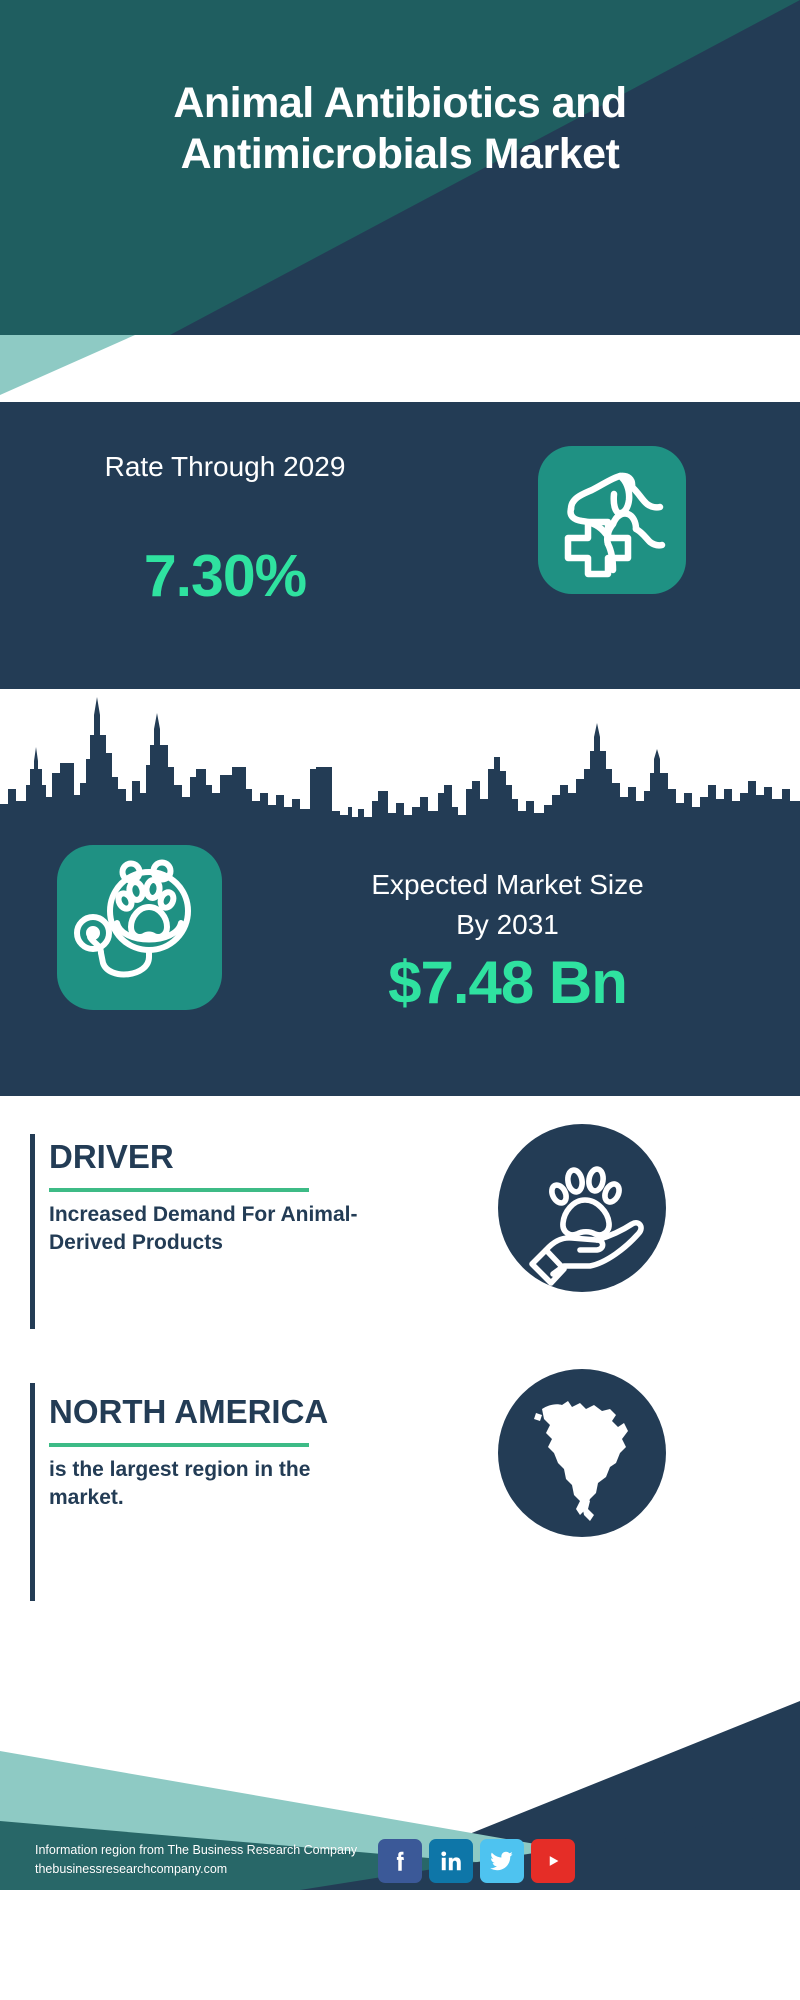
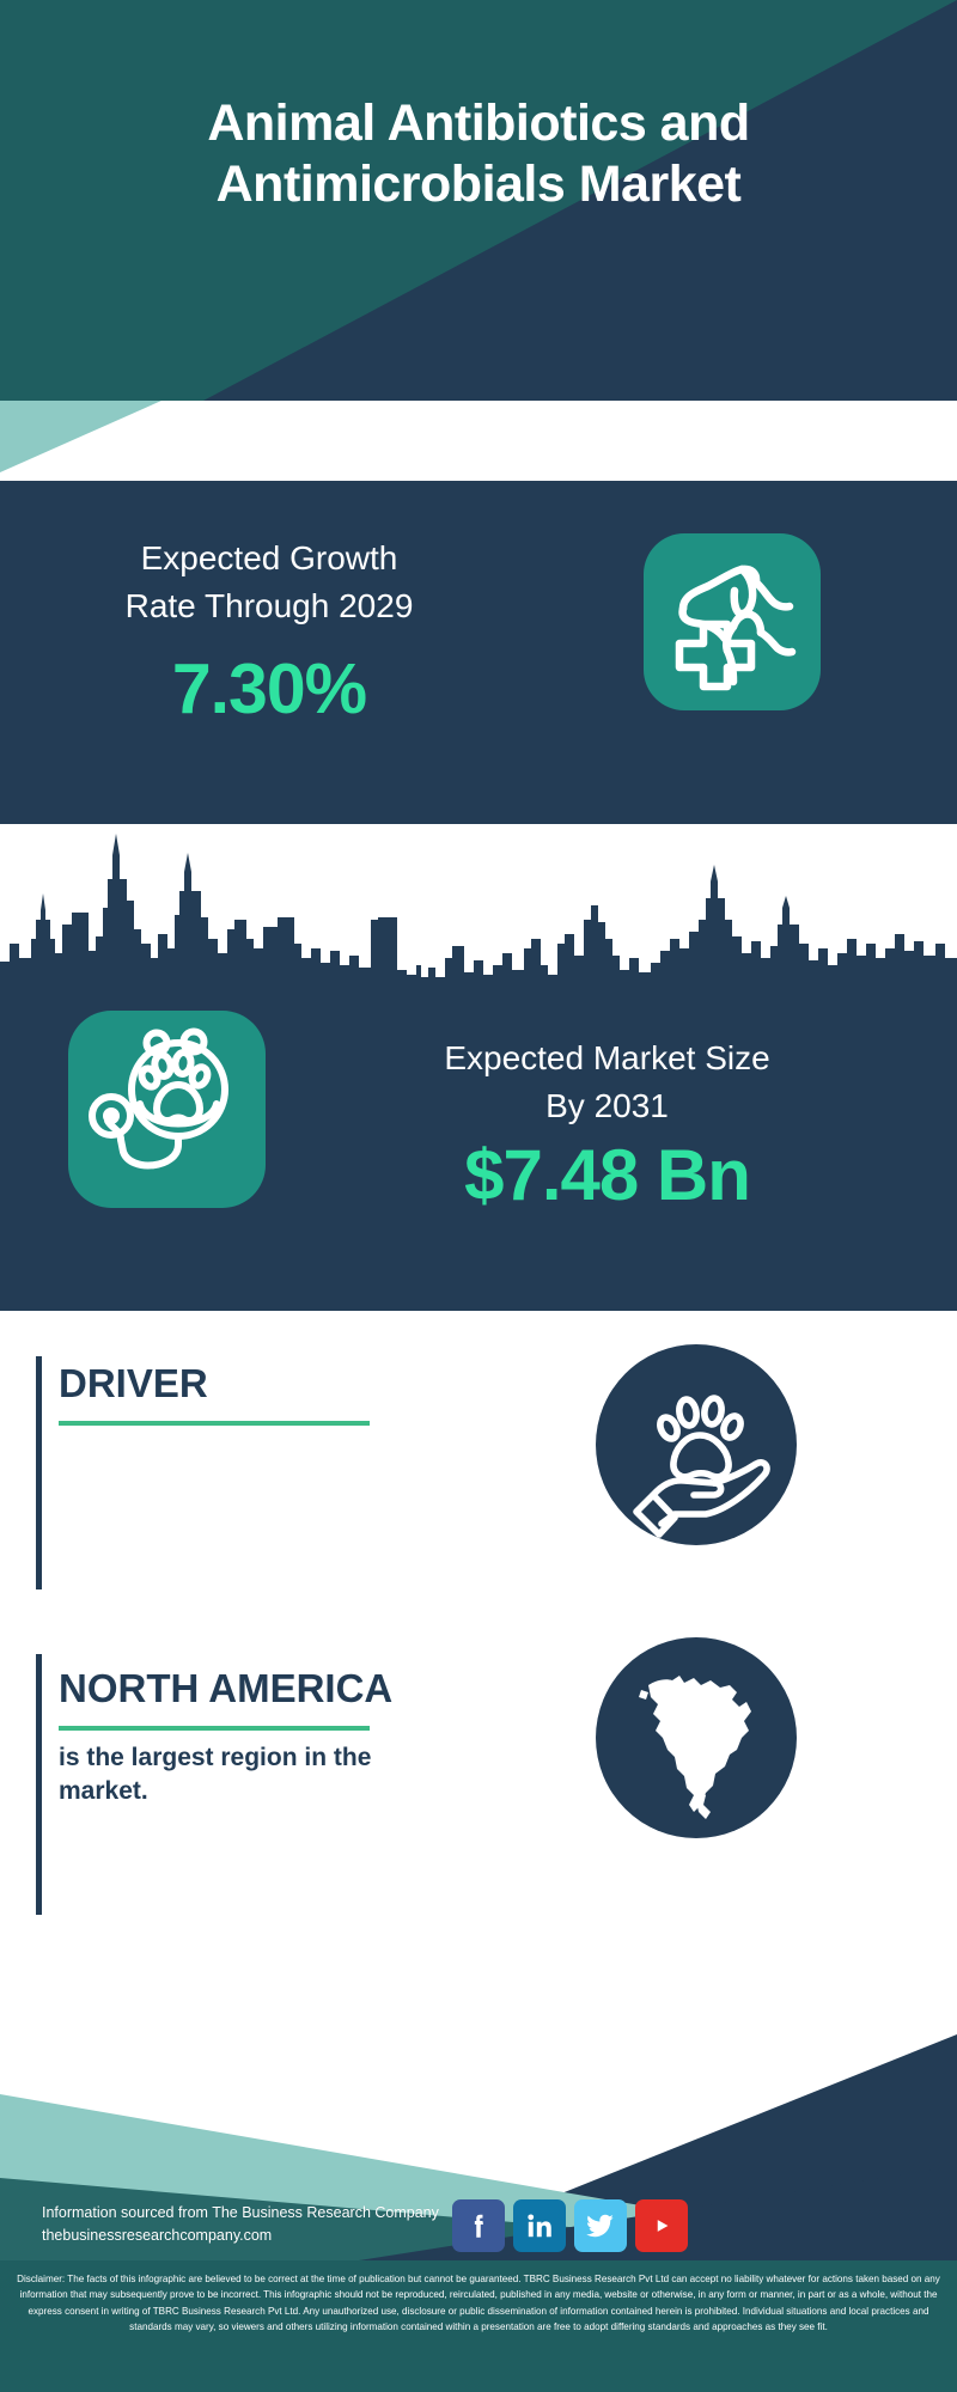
  Animal Antibiotics and
  Antimicrobials Market
+ Expected Growth
  Rate Through 2029
  7.30%
  Expected Market Size
  By 2031
  $7.48 Bn
  DRIVER
- Increased Demand For Animal-Derived Products
  NORTH AMERICA
  is the largest region in the market.
- Information region from The Business Research Company
+ Information sourced from The Business Research Company
  thebusinessresearchcompany.com
+ Disclaimer: The facts of this infographic are believed to be correct at the time of publication but cannot be guaranteed. TBRC Business Research Pvt Ltd can accept no liability whatever for actions taken based on any information that may subsequently prove to be incorrect. This infographic should not be reproduced, reirculated, published in any media, website or otherwise, in any form or manner, in part or as a whole, without the express consent in writing of TBRC Business Research Pvt Ltd. Any unauthorized use, disclosure or public dissemination of information contained herein is prohibited. Individual situations and local practices and standards may vary, so viewers and others utilizing information contained within a presentation are free to adopt differing standards and approaches as they see fit.
